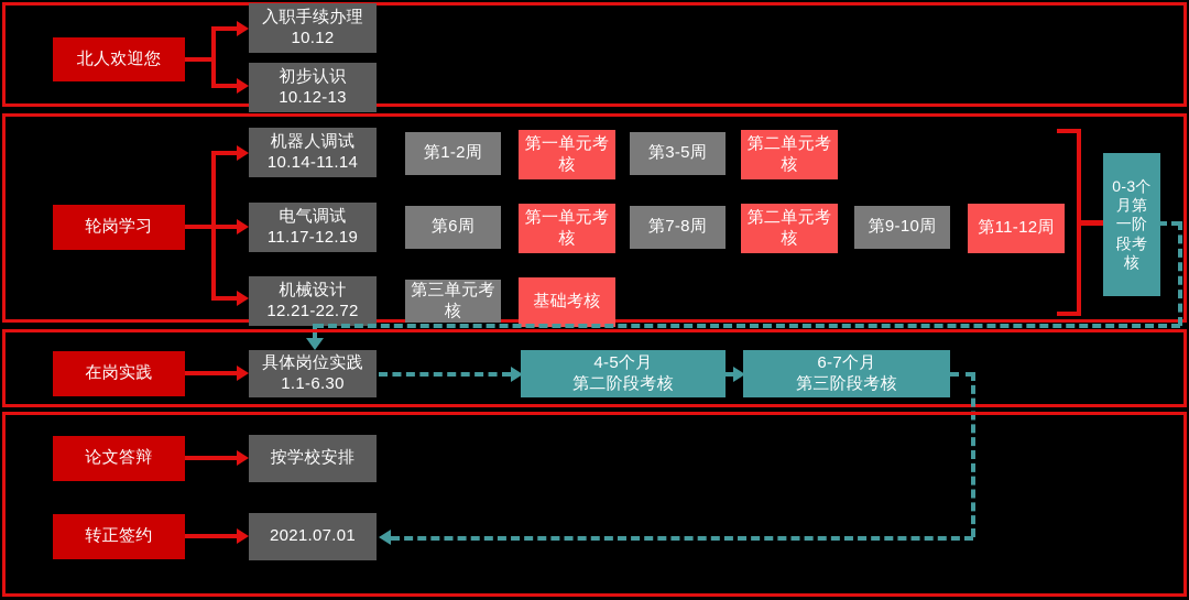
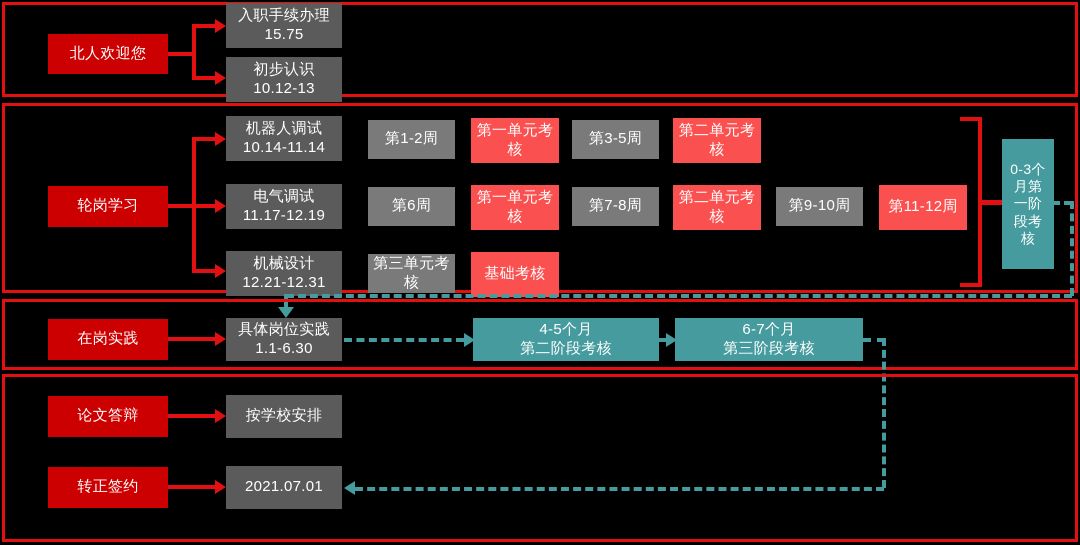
  北人欢迎您
  入职手续办理
- 10.12
+ 15.75
  初步认识
  10.12-13
  轮岗学习
  机器人调试
  10.14-11.14
  第1-2周
  第一单元考核
  第3-5周
  第二单元考核
  电气调试
  11.17-12.19
  第6周
  第一单元考核
  第7-8周
  第二单元考核
  第9-10周
  第11-12周
  机械设计
- 12.21-22.72
+ 12.21-12.31
  第三单元考核
  基础考核
  0-3个月第一阶段考核
  在岗实践
  具体岗位实践
  1.1-6.30
  4-5个月
  第二阶段考核
  6-7个月
  第三阶段考核
  论文答辩
  按学校安排
  转正签约
  2021.07.01
